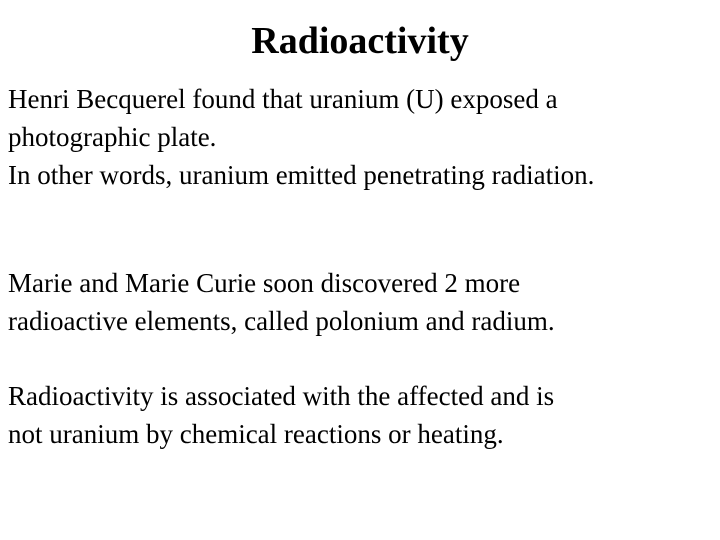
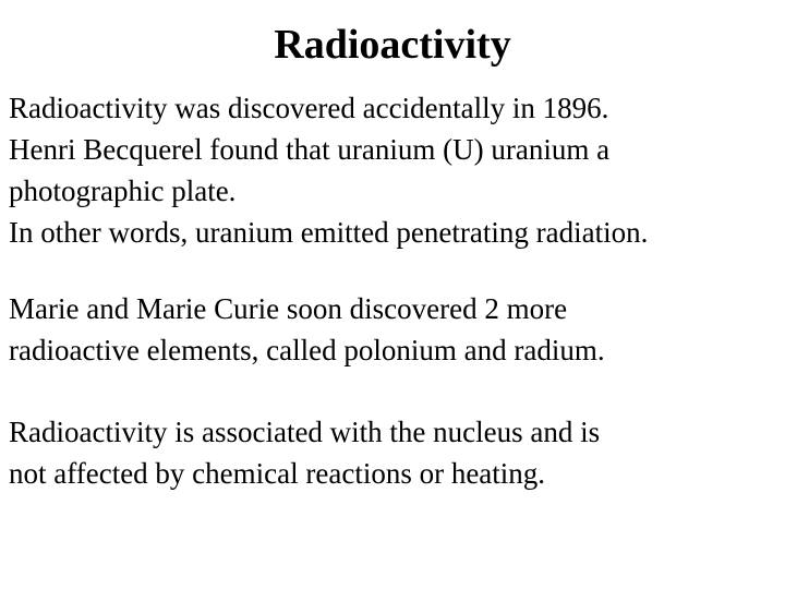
  Radioactivity
+ Radioactivity was discovered accidentally in 1896.
- Henri Becquerel found that uranium (U) exposed a
+ Henri Becquerel found that uranium (U) uranium a
  photographic plate.
  In other words, uranium emitted penetrating radiation.
  Marie and Marie Curie soon discovered 2 more
  radioactive elements, called polonium and radium.
- Radioactivity is associated with the affected and is
+ Radioactivity is associated with the nucleus and is
- not uranium by chemical reactions or heating.
+ not affected by chemical reactions or heating.
